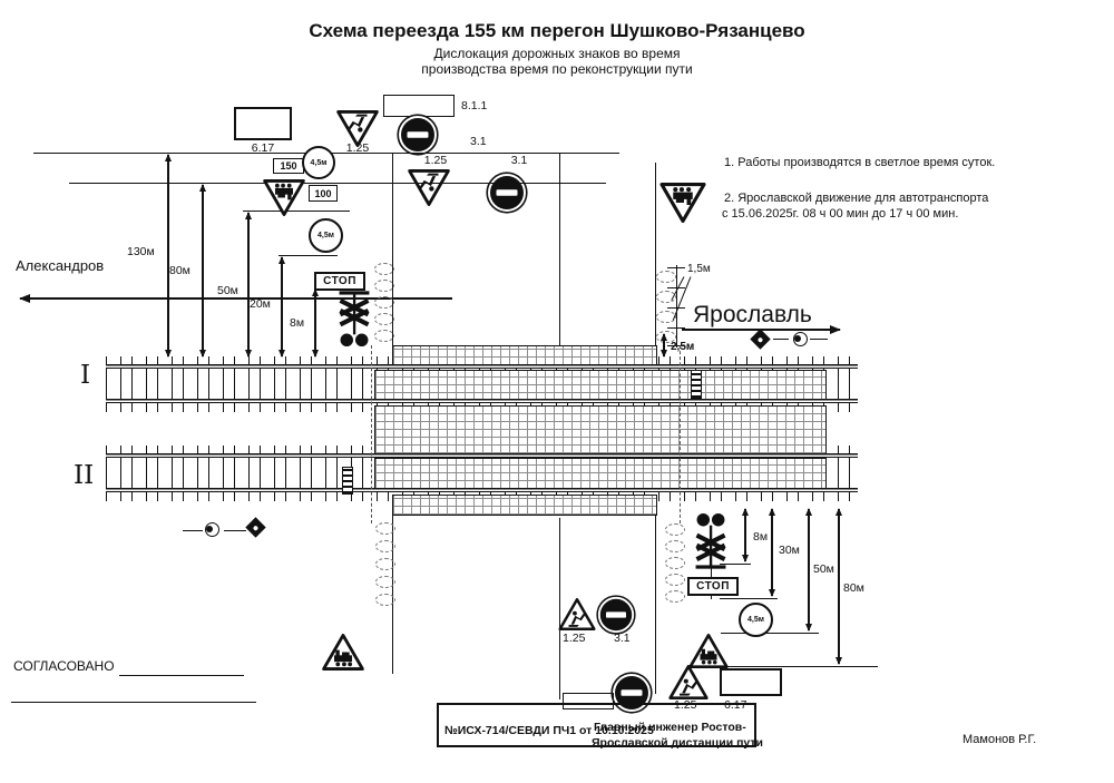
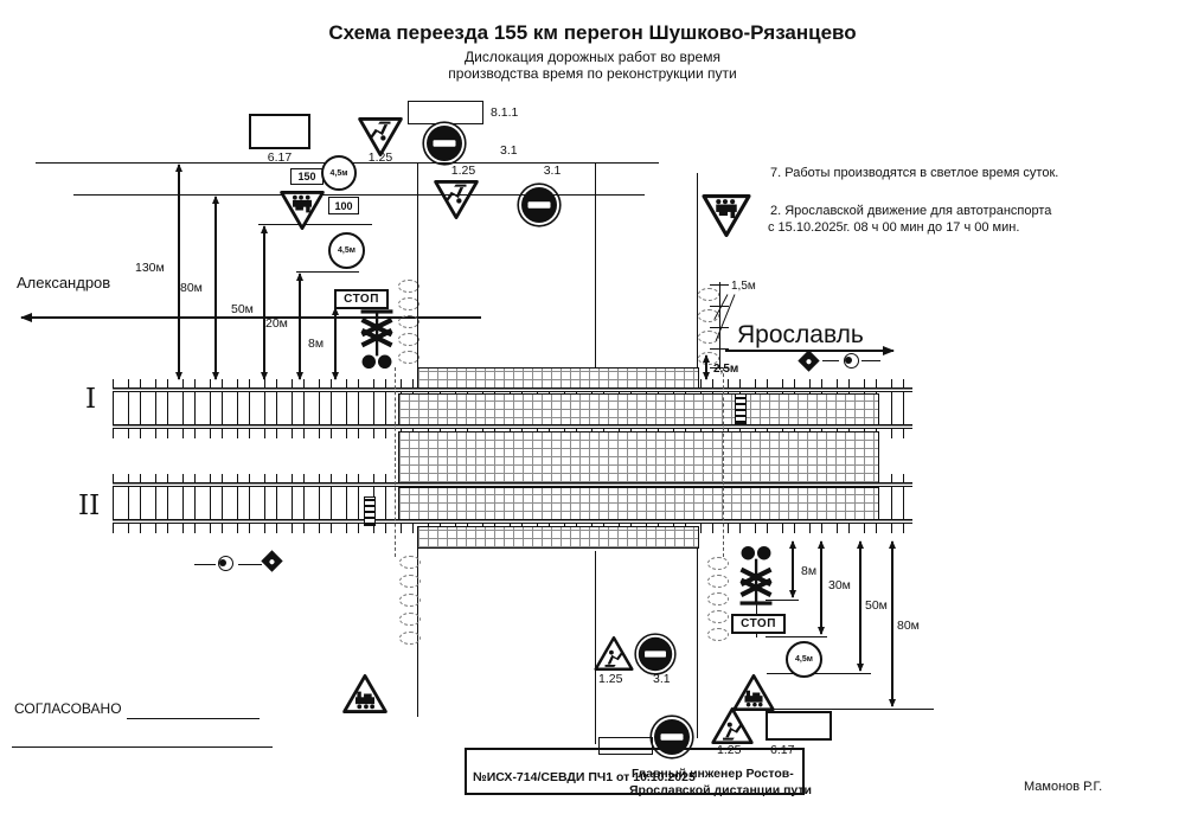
  Схема переезда 155 км перегон Шушково-Рязанцево
- Дислокация дорожных знаков во время
+ Дислокация дорожных работ во время
  производства время по реконструкции пути
- 1. Работы производятся в светлое время суток.
+ 7. Работы производятся в светлое время суток.
  2. Ярославской движение для автотранспорта
- с 15.06.2025г. 08 ч 00 мин до 17 ч 00 мин.
+ с 15.10.2025г. 08 ч 00 мин до 17 ч 00 мин.
  Александров
  Ярославль
  6.17
  1.25
  8.1.1
  3.1
  1.25
  3.1
  150
  100
  130м
  80м
  50м
  20м
  8м
  СТОП
  1,5м
  2,5м
  I
  II
  8м
  30м
  50м
  80м
  СТОП
  1.25
  6.17
  1.25
  3.1
  СОГЛАСОВАНО
  Главный инженер Ростов-
  Ярославской дистанции пути
  №ИСХ-714/СЕВДИ ПЧ1 от 10.10.2025
  Мамонов Р.Г.
